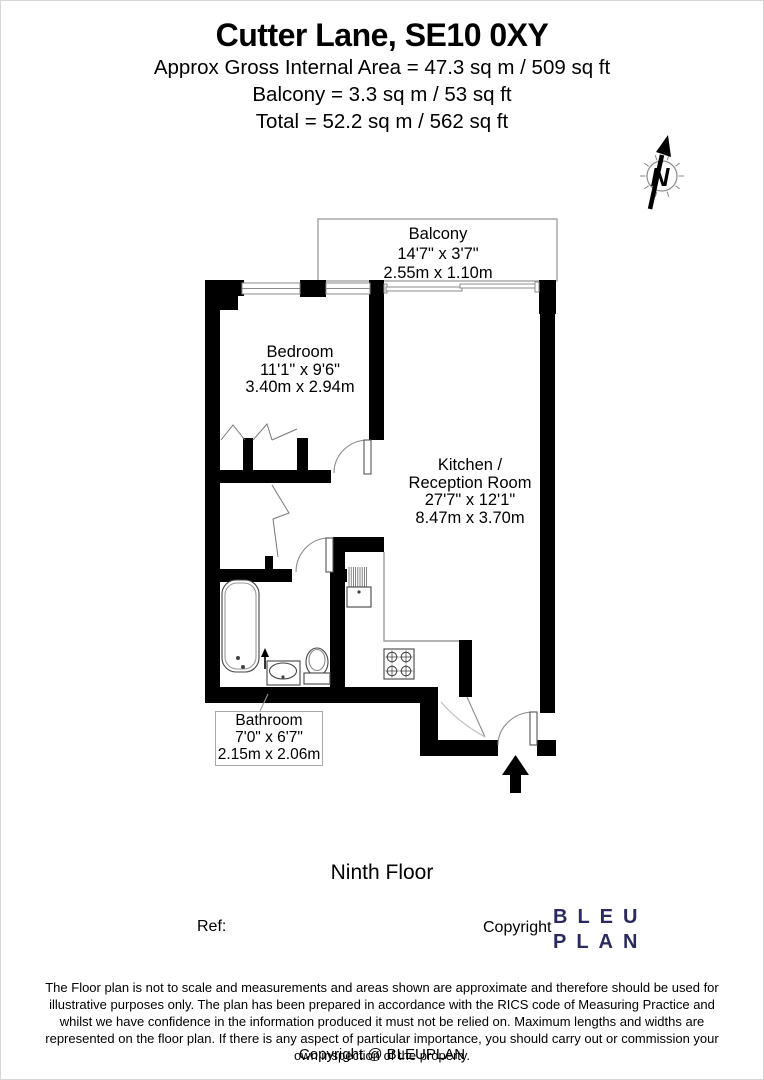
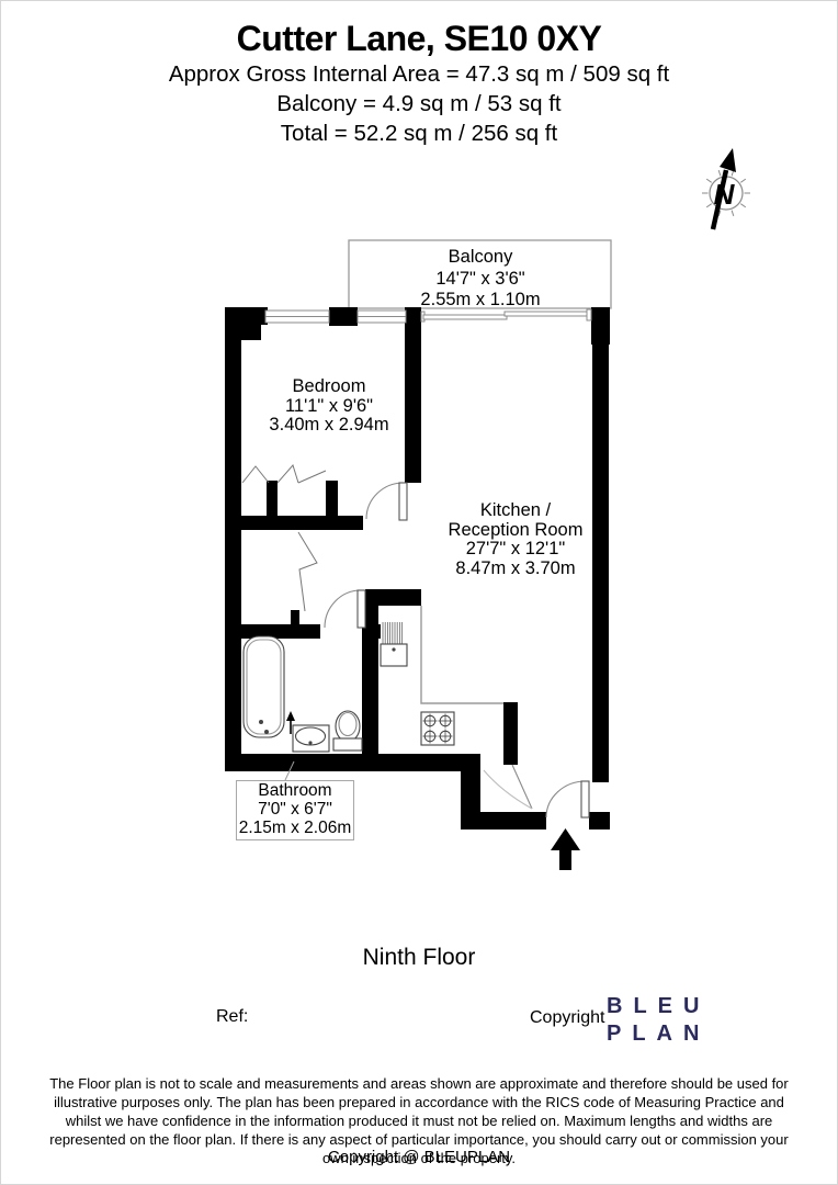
  N
  Cutter Lane, SE10 0XY
  Approx Gross Internal Area = 47.3 sq m / 509 sq ft
- Balcony = 3.3 sq m / 53 sq ft
+ Balcony = 4.9 sq m / 53 sq ft
- Total = 52.2 sq m / 562 sq ft
+ Total = 52.2 sq m / 256 sq ft
  Balcony
- 14'7" x 3'7"
+ 14'7" x 3'6"
  2.55m x 1.10m
  Bedroom
  11'1" x 9'6"
  3.40m x 2.94m
  Kitchen /
  Reception Room
  27'7" x 12'1"
  8.47m x 3.70m
  Bathroom
  7'0" x 6'7"
  2.15m x 2.06m
  Ninth Floor
  Ref:
  Copyright
  BLEU
  PLAN
  The Floor plan is not to scale and measurements and areas shown are approximate and therefore should be used for illustrative purposes only. The plan has been prepared in accordance with the RICS code of Measuring Practice and whilst we have confidence in the information produced it must not be relied on. Maximum lengths and widths are represented on the floor plan. If there is any aspect of particular importance, you should carry out or commission your own inspection of the property.
  Copyright @ BLEUPLAN
